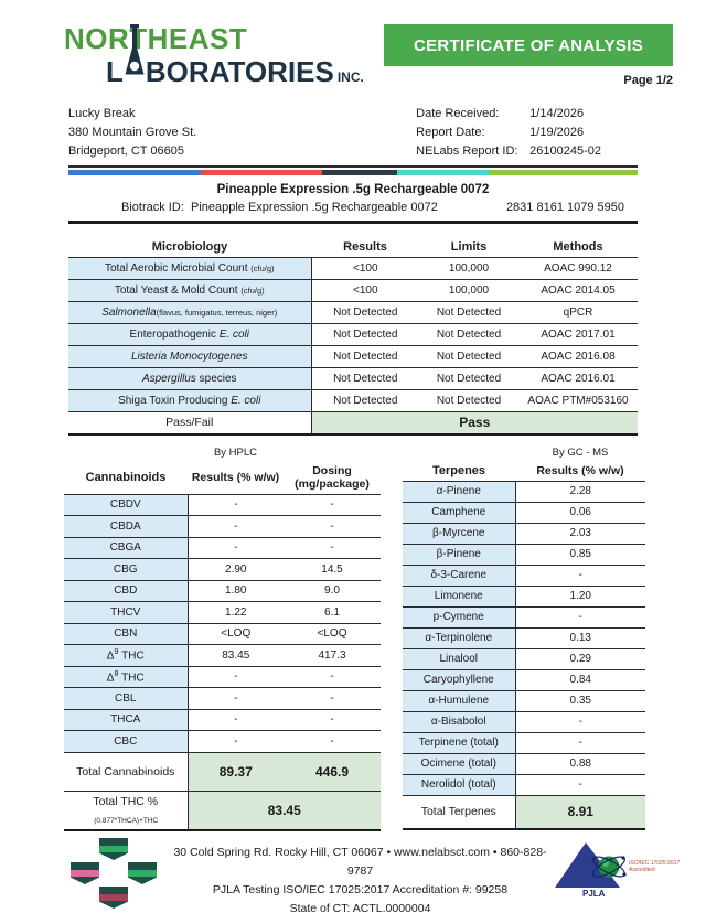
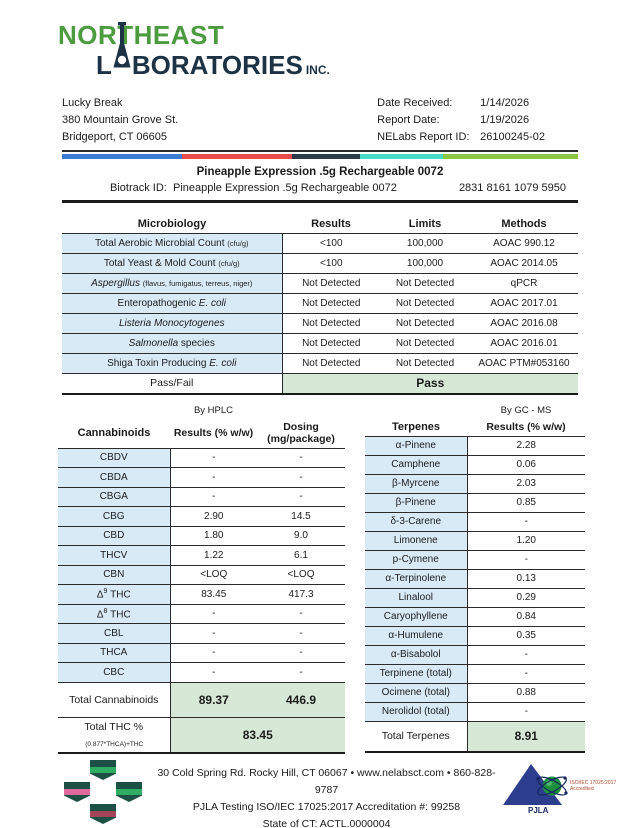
  NORTHEAST
  L
  BORATORIES
  INC.
- CERTIFICATE OF ANALYSIS
- Page 1/2
  Lucky Break
  380 Mountain Grove St.
  Bridgeport, CT 06605
  Date Received:
  1/14/2026
  Report Date:
  1/19/2026
  NELabs Report ID:
  26100245-02
  Pineapple Expression .5g Rechargeable 0072
  Biotrack ID: Pineapple Expression .5g Rechargeable 0072
  2831 8161 1079 5950
  Microbiology	Results	Limits	Methods
  Total Aerobic Microbial Count (cfu/g)	<100	100,000	AOAC 990.12
  Total Yeast & Mold Count (cfu/g)	<100	100,000	AOAC 2014.05
- Salmonella(flavus, fumigatus, terreus, niger)	Not Detected	Not Detected	qPCR
+ Aspergillus (flavus, fumigatus, terreus, niger)	Not Detected	Not Detected	qPCR
  Enteropathogenic E. coli	Not Detected	Not Detected	AOAC 2017.01
  Listeria Monocytogenes	Not Detected	Not Detected	AOAC 2016.08
- Aspergillus species	Not Detected	Not Detected	AOAC 2016.01
+ Salmonella species	Not Detected	Not Detected	AOAC 2016.01
  Shiga Toxin Producing E. coli	Not Detected	Not Detected	AOAC PTM#053160
  Pass/Fail	Pass
  By HPLC
  Cannabinoids	Results (% w/w)	Dosing (mg/package)
  CBDV	-	-
  CBDA	-	-
  CBGA	-	-
  CBG	2.90	14.5
  CBD	1.80	9.0
  THCV	1.22	6.1
  CBN	<LOQ	<LOQ
  Δ THC	83.45	417.3
  Δ THC	-	-
  CBL	-	-
  THCA	-	-
  CBC	-	-
  Total Cannabinoids	89.37	446.9
  By GC - MS
  Terpenes	Results (% w/w)
  α-Pinene	2.28
  Camphene	0.06
  β-Myrcene	2.03
  β-Pinene	0.85
  δ-3-Carene	-
  Limonene	1.20
  p-Cymene	-
  α-Terpinolene	0.13
  Linalool	0.29
  Caryophyllene	0.84
  α-Humulene	0.35
  α-Bisabolol	-
  Terpinene (total)	-
  Ocimene (total)	0.88
  Nerolidol (total)	-
  Total Terpenes	8.91
  30 Cold Spring Rd. Rocky Hill, CT 06067 • www.nelabsct.com • 860-828-9787
  PJLA Testing ISO/IEC 17025:2017 Accreditation #: 99258
  State of CT: ACTL.0000004
  PJLA
